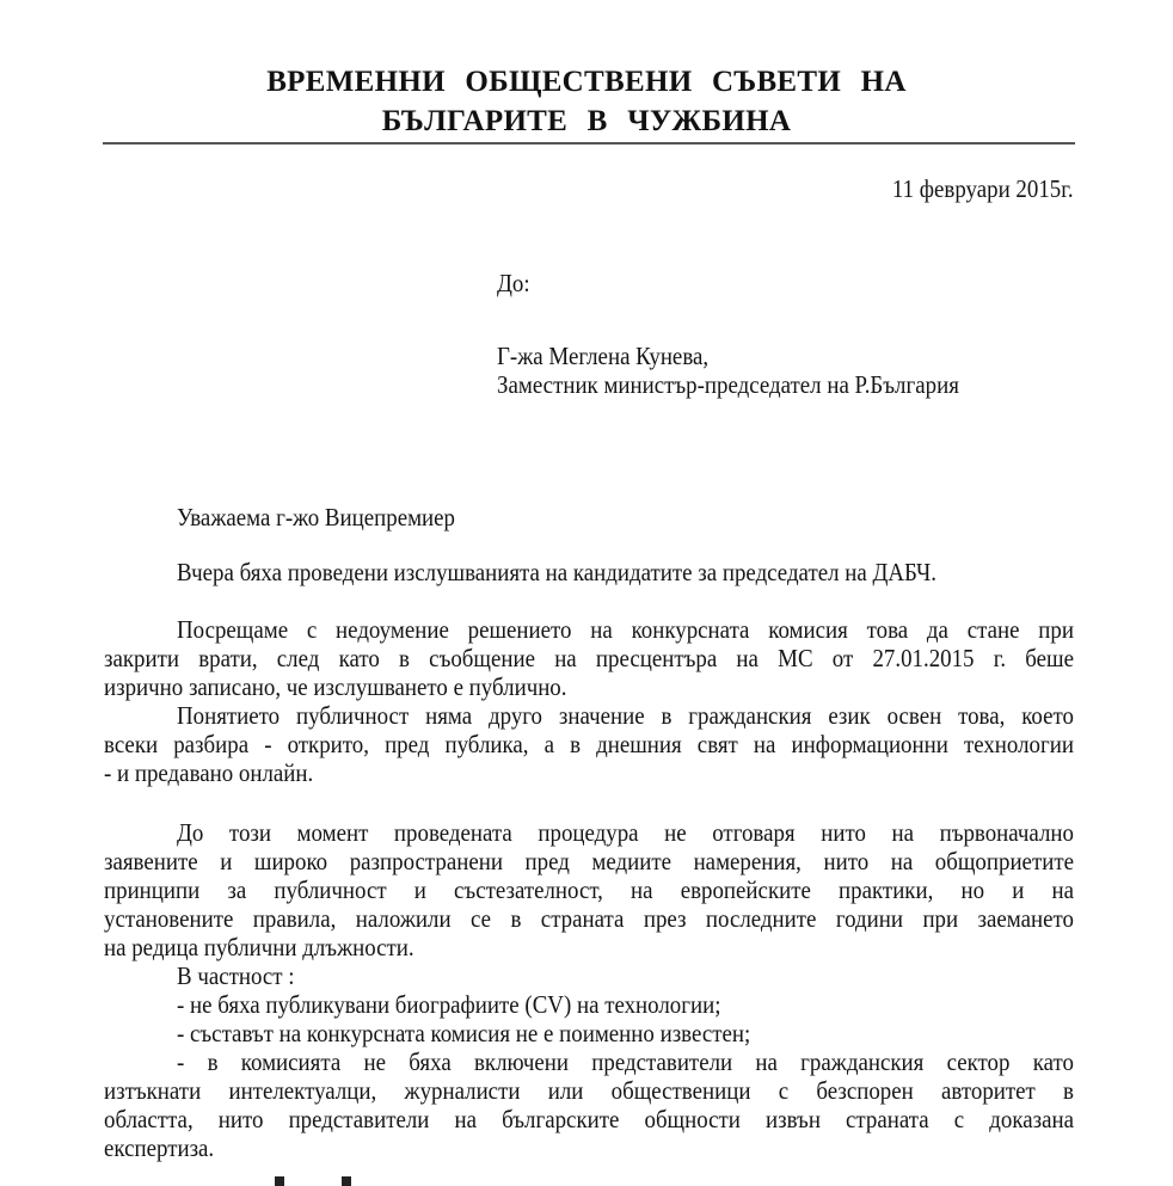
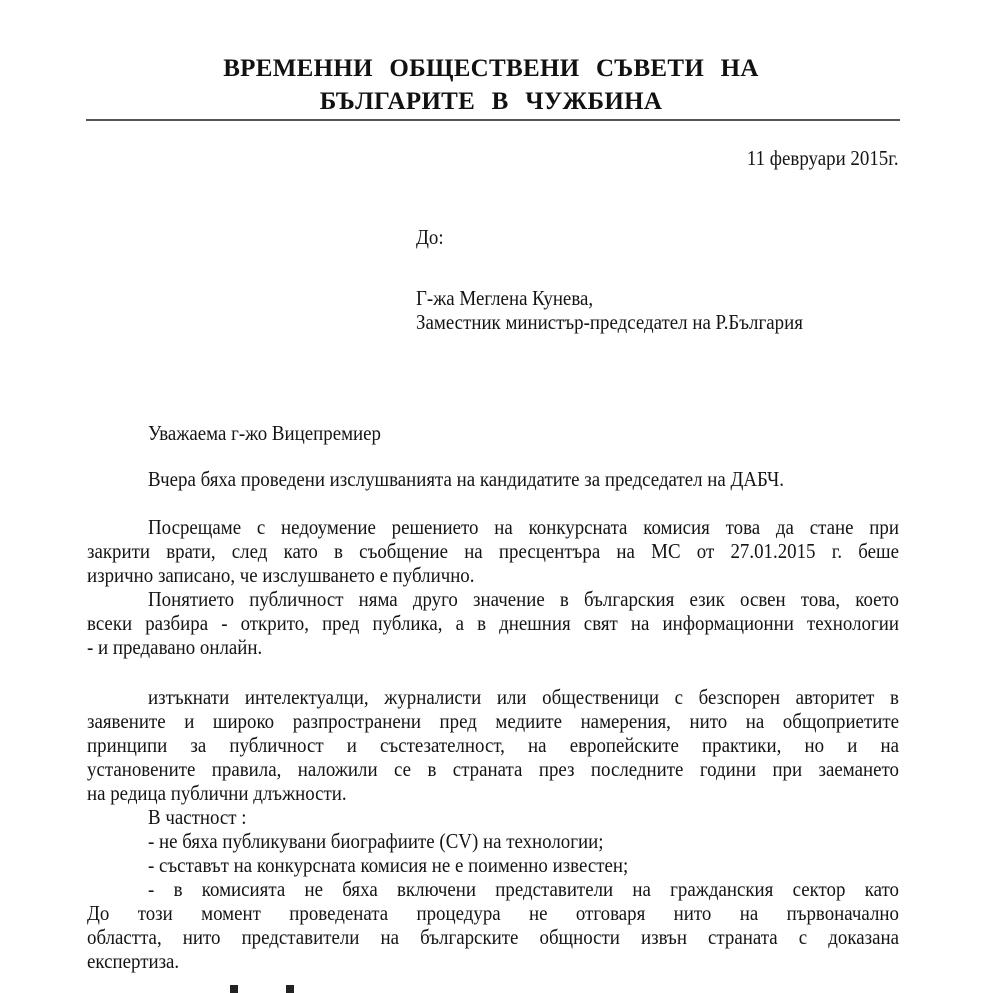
  ВРЕМЕННИ ОБЩЕСТВЕНИ СЪВЕТИ НА
  БЪЛГАРИТЕ В ЧУЖБИНА
  11 февруари 2015г.
  До:
  Г-жа Меглена Кунева,
  Заместник министър-председател на Р.България
  Уважаема г-жо Вицепремиер
  Вчера бяха проведени изслушванията на кандидатите за председател на ДАБЧ.
  Посрещаме с недоумение решението на конкурсната комисия това да стане при
  закрити врати, след като в съобщение на пресцентъра на МС от 27.01.2015 г. беше
  изрично записано, че изслушването е публично.
- Понятието публичност няма друго значение в гражданския език освен това, което
+ Понятието публичност няма друго значение в българския език освен това, което
  всеки разбира - открито, пред публика, а в днешния свят на информационни технологии
  - и предавано онлайн.
- До този момент проведената процедура не отговаря нито на първоначално
+ изтъкнати интелектуалци, журналисти или общественици с безспорен авторитет в
  заявените и широко разпространени пред медиите намерения, нито на общоприетите
  принципи за публичност и състезателност, на европейските практики, но и на
  установените правила, наложили се в страната през последните години при заемането
  на редица публични длъжности.
  В частност :
  - не бяха публикувани биографиите (CV) на технологии;
  - съставът на конкурсната комисия не е поименно известен;
  - в комисията не бяха включени представители на гражданския сектор като
- изтъкнати интелектуалци, журналисти или общественици с безспорен авторитет в
+ До този момент проведената процедура не отговаря нито на първоначално
  областта, нито представители на българските общности извън страната с доказана
  експертиза.
